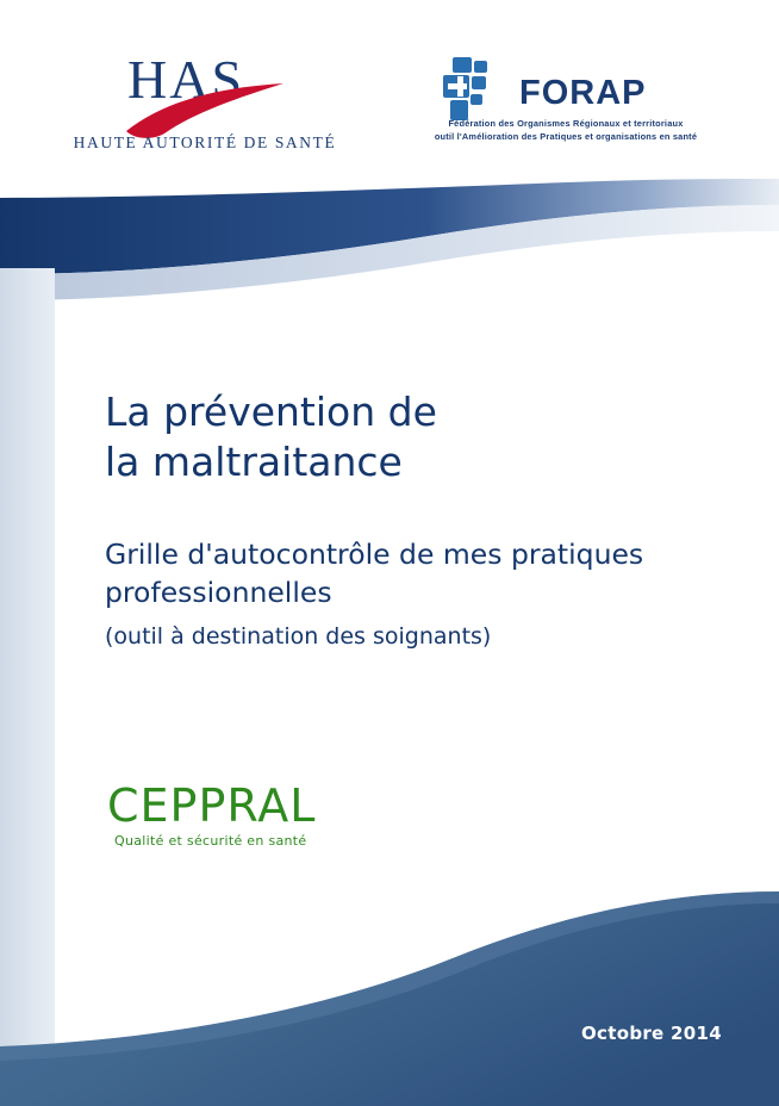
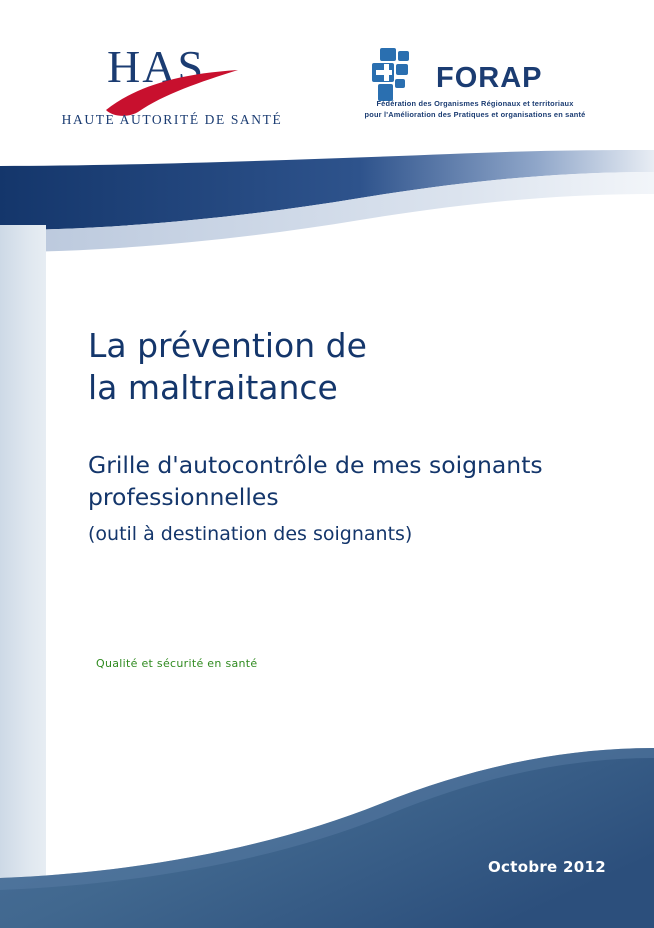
  HAS
  HAUTE AUTORITÉ DE SANTÉ
  FORAP
  Fédération des Organismes Régionaux et territoriaux
- outil l'Amélioration des Pratiques et organisations en santé
+ pour l'Amélioration des Pratiques et organisations en santé
  La prévention de
  la maltraitance
- Grille d'autocontrôle de mes pratiques
+ Grille d'autocontrôle de mes soignants
  professionnelles
  (outil à destination des soignants)
- CEPPRAL
  Qualité et sécurité en santé
- Octobre 2014
+ Octobre 2012
